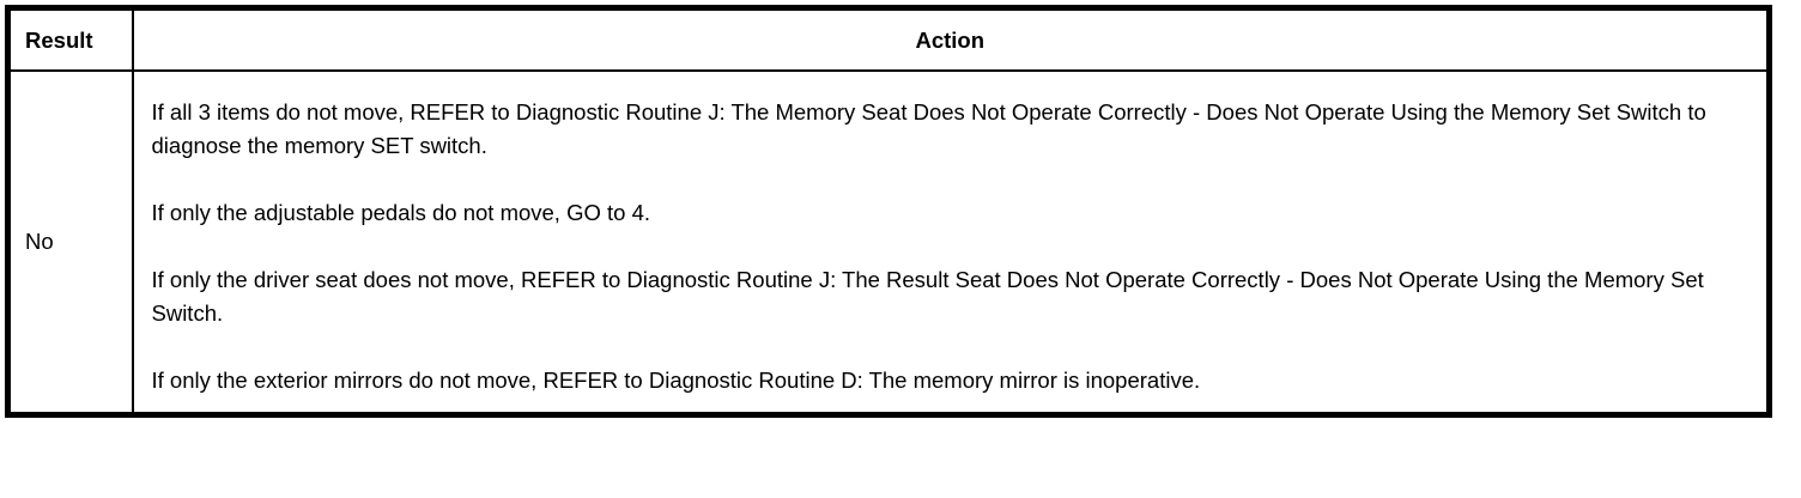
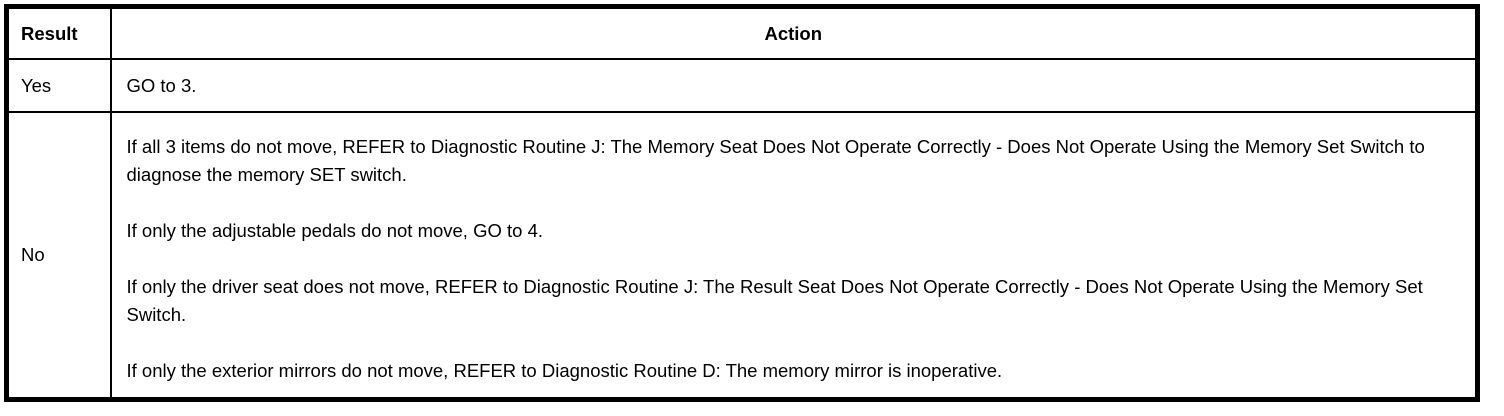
  Result	Action
+ Yes	GO to 3.
  No	If all 3 items do not move, REFER to Diagnostic Routine J: The Memory Seat Does Not Operate Correctly - Does Not Operate Using the Memory Set Switch to diagnose the memory SET switch. If only the adjustable pedals do not move, GO to 4. If only the driver seat does not move, REFER to Diagnostic Routine J: The Result Seat Does Not Operate Correctly - Does Not Operate Using the Memory Set Switch. If only the exterior mirrors do not move, REFER to Diagnostic Routine D: The memory mirror is inoperative.
